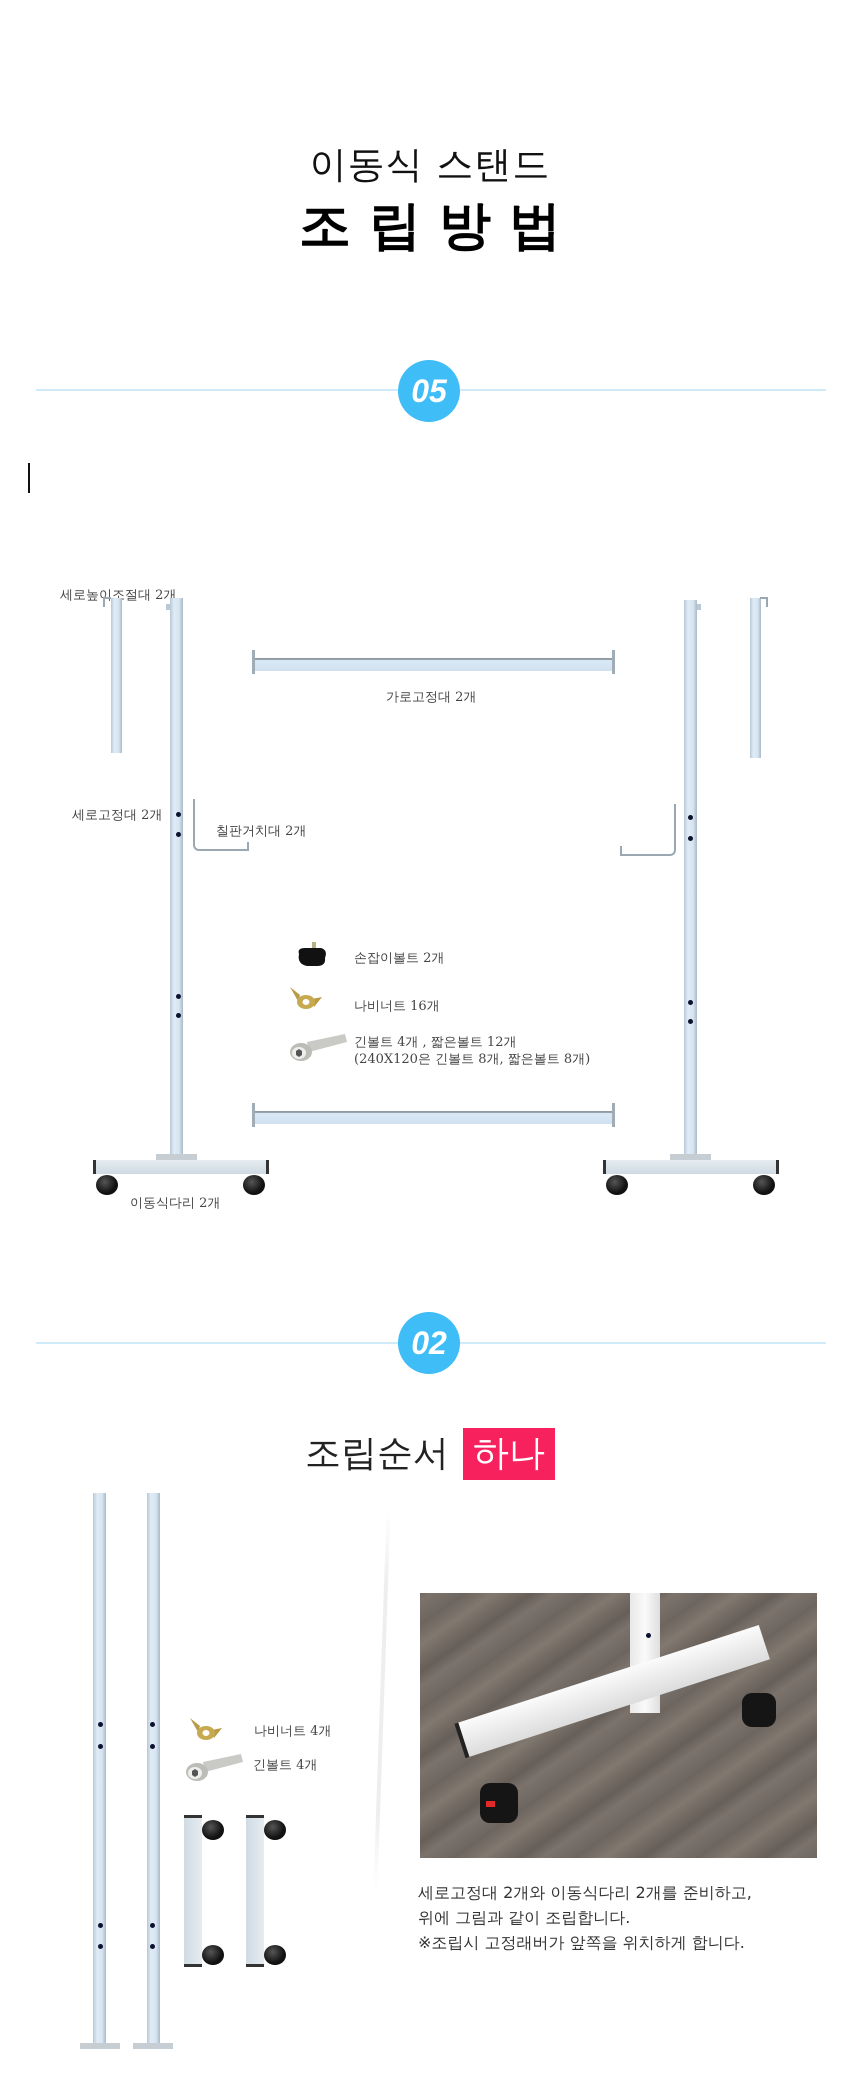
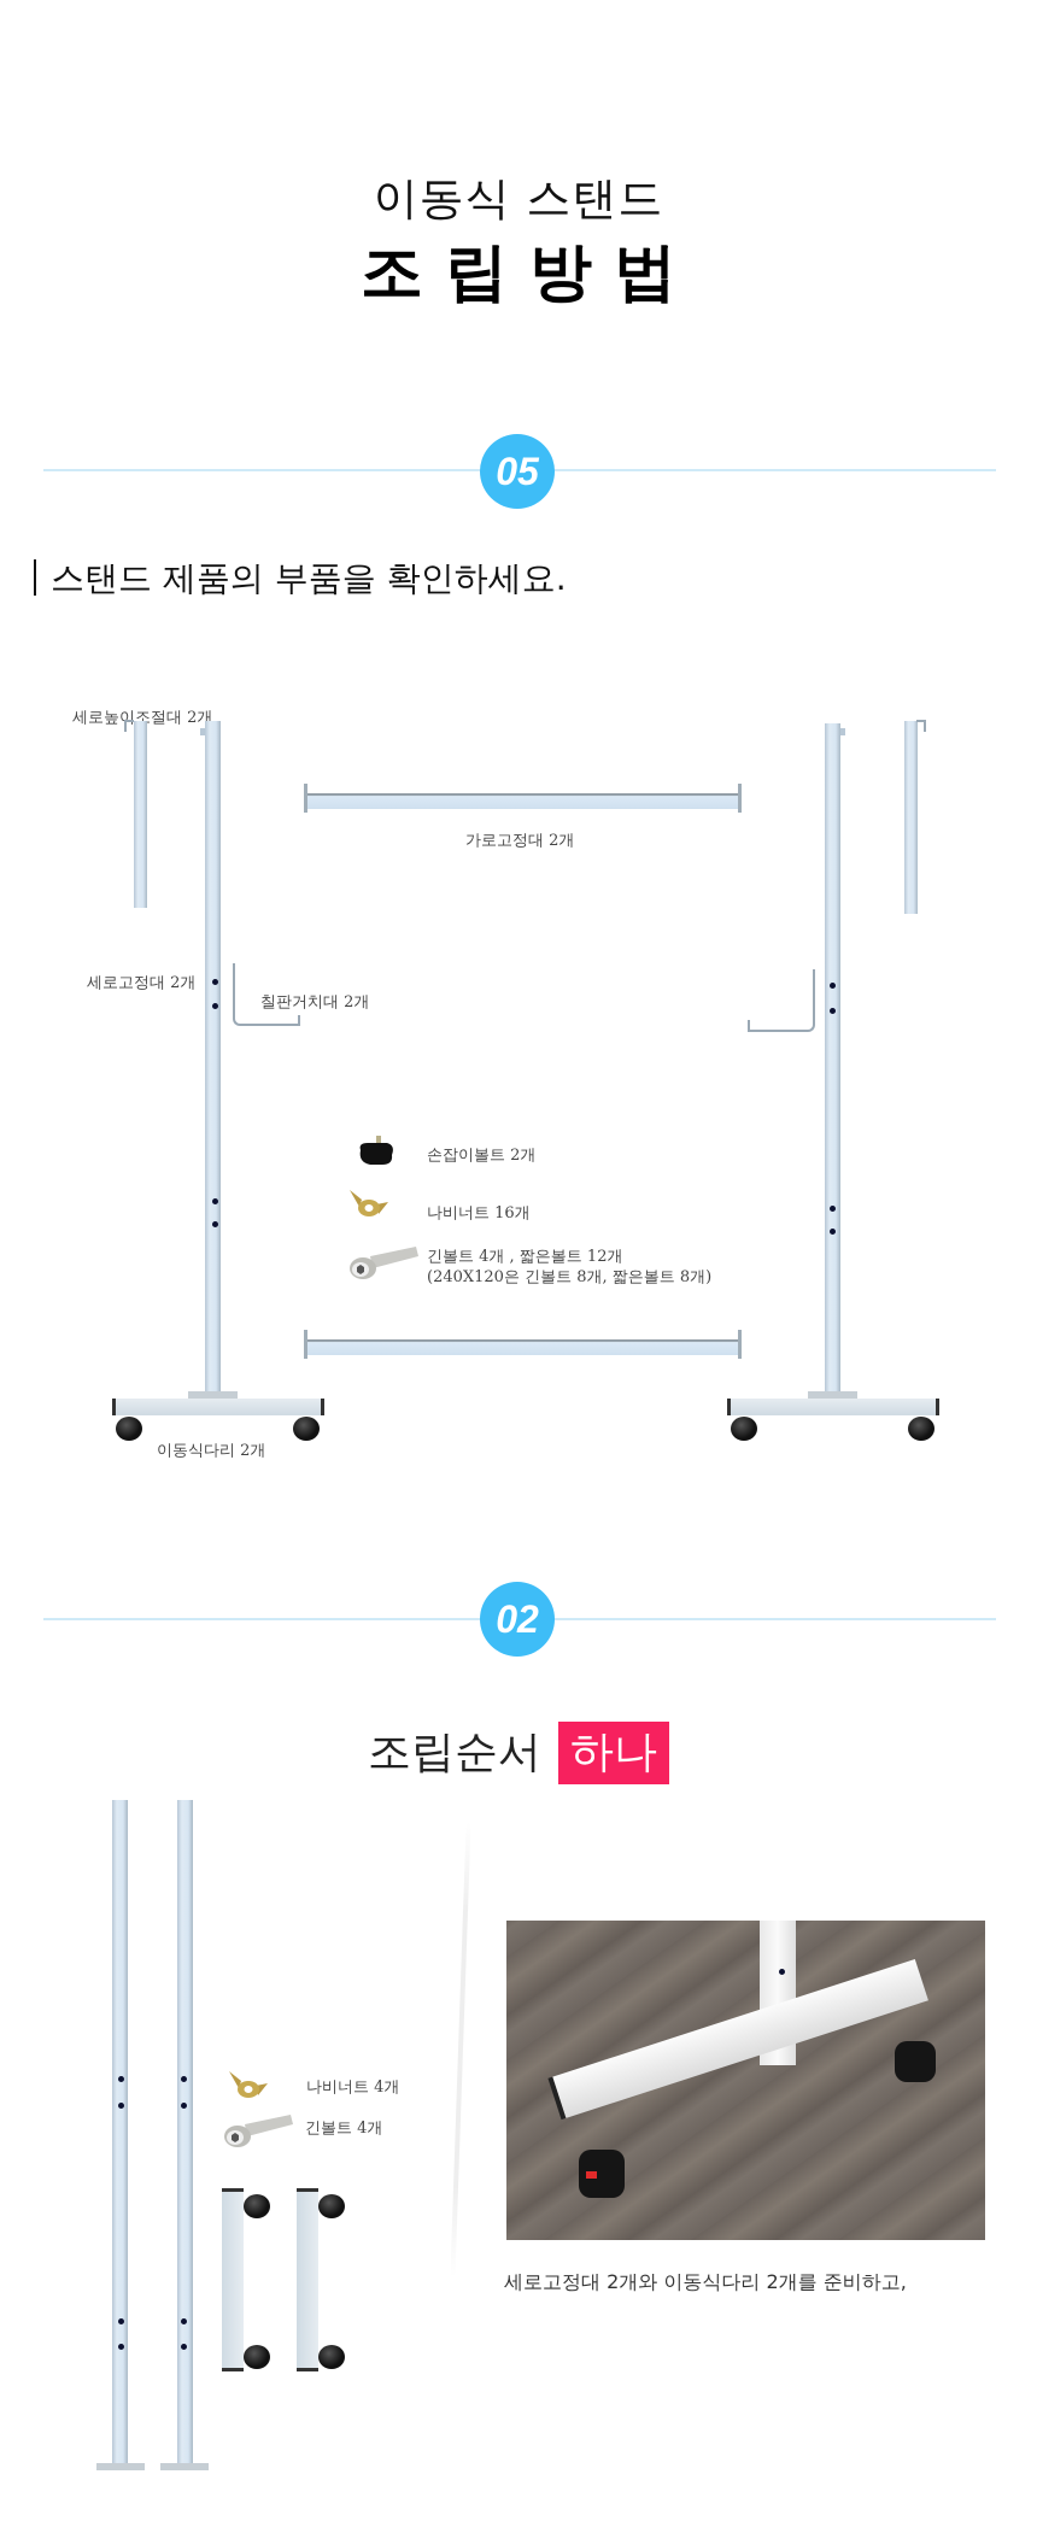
  이동식 스탠드
  조립방법
  05
+ 스탠드 제품의 부품을 확인하세요.
  세로높이조절대 2개
  세로고정대 2개
  칠판거치대 2개
  이동식다리 2개
  가로고정대 2개
  손잡이볼트 2개
  나비너트 16개
  긴볼트 4개 , 짧은볼트 12개
  (240X120은 긴볼트 8개, 짧은볼트 8개)
  02
  조립순서 하나
  나비너트 4개
  긴볼트 4개
  세로고정대 2개와 이동식다리 2개를 준비하고,
- 위에 그림과 같이 조립합니다.
- ※조립시 고정래버가 앞쪽을 위치하게 합니다.
